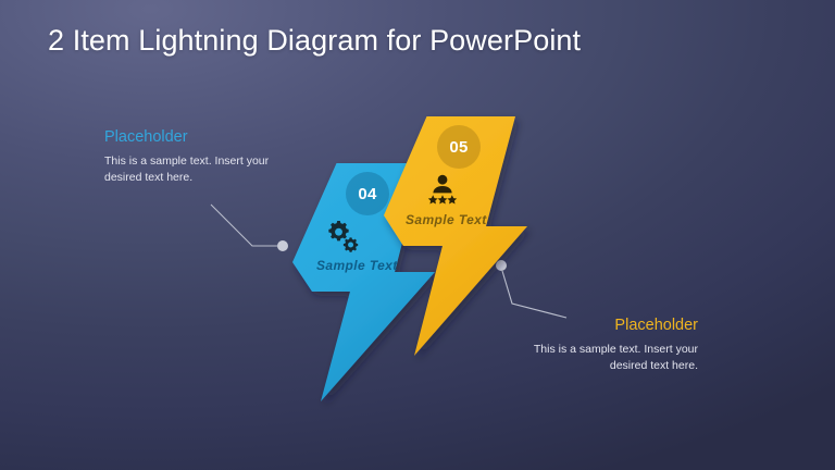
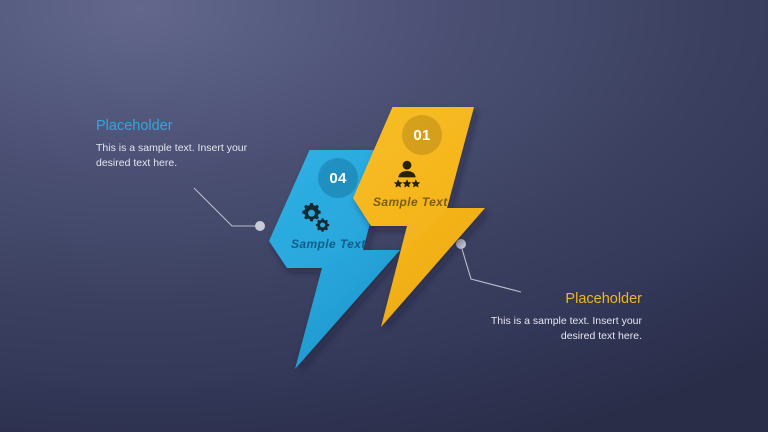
- 2 Item Lightning Diagram for PowerPoint
  04
  Sample Text
- 05
+ 01
  Sample Text
  Placeholder
  This is a sample text. Insert your desired text here.
  Placeholder
  This is a sample text. Insert your desired text here.
